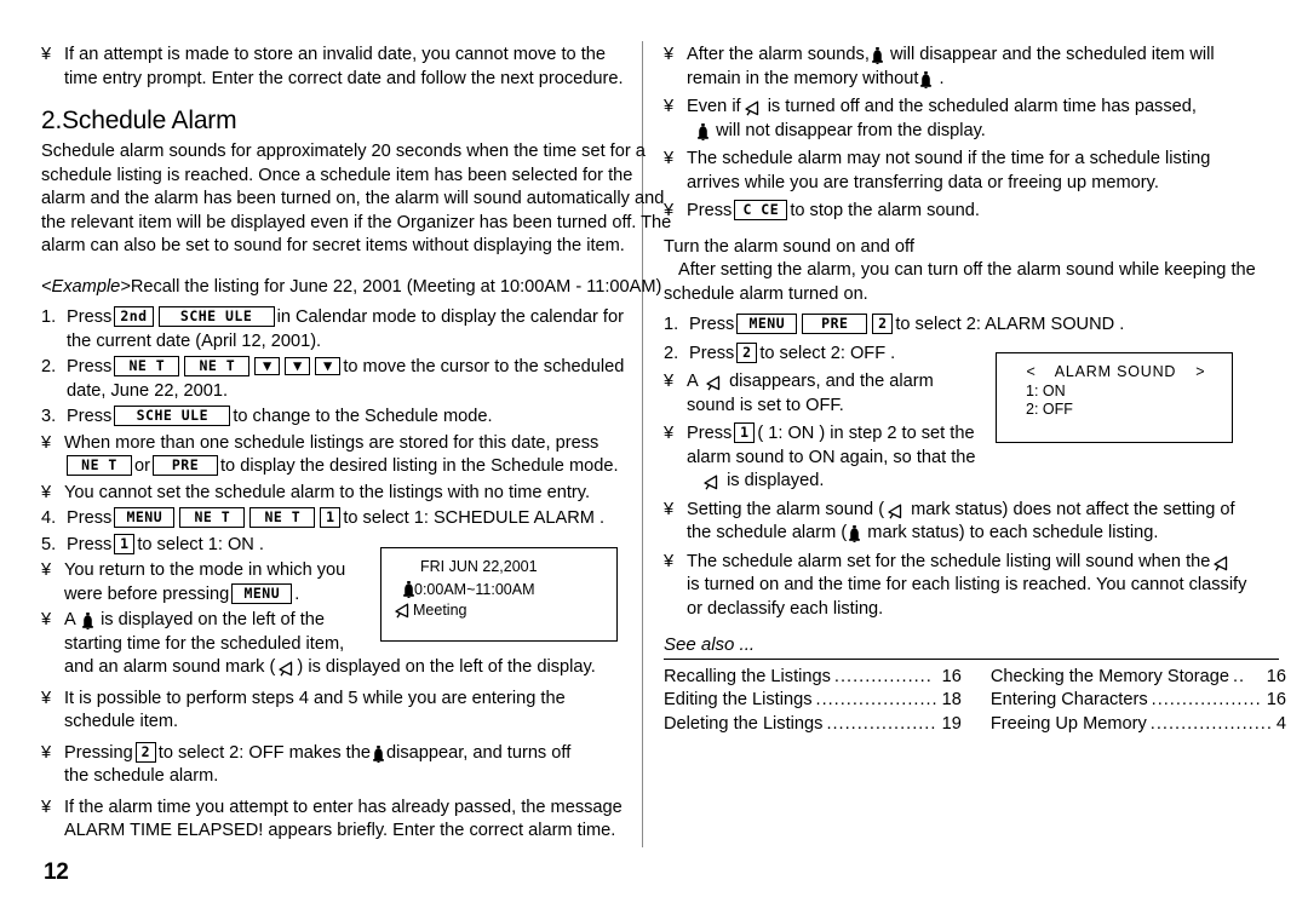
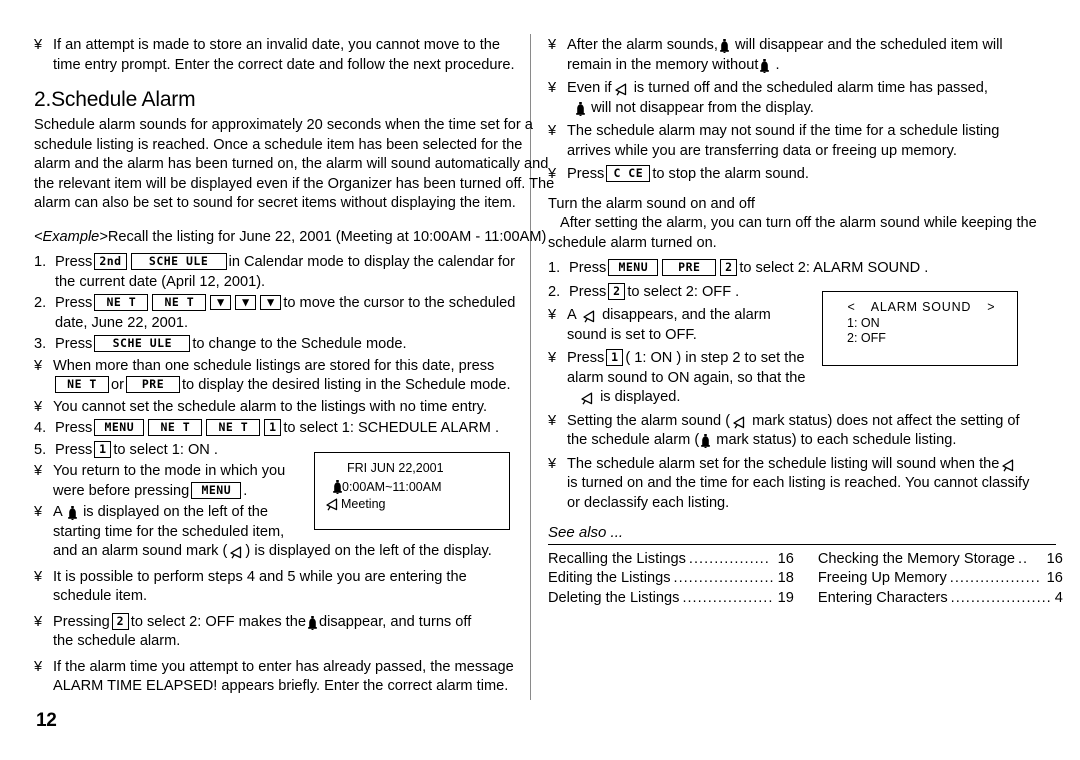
  ¥
  If an attempt is made to store an invalid date, you cannot move to the
  time entry prompt. Enter the correct date and follow the next procedure.
  2.Schedule Alarm
  Schedule alarm sounds for approximately 20 seconds when the time set for a schedule listing is reached. Once a schedule item has been selected for the alarm and the alarm has been turned on, the alarm will sound automatically and the relevant item will be displayed even if the Organizer has been turned off. The alarm can also be set to sound for secret items without displaying the item.
  <Example>Recall the listing for June 22, 2001 (Meeting at 10:00AM - 11:00AM)
  1.
  Press 2nd SCHE ULE in Calendar mode to display the calendar for
  the current date (April 12, 2001).
  2.
  Press NE T NE T ▼ ▼ ▼ to move the cursor to the scheduled
  date, June 22, 2001.
  3.
  Press SCHE ULE to change to the Schedule mode.
  ¥
  When more than one schedule listings are stored for this date, press
  NE T or PRE to display the desired listing in the Schedule mode.
  ¥
  You cannot set the schedule alarm to the listings with no time entry.
  4.
  Press MENU NE T NE T 1 to select 1: SCHEDULE ALARM .
  5.
  Press 1 to select 1: ON .
  ¥
  You return to the mode in which you
  were before pressing MENU .
  ¥
  A is displayed on the left of the
  starting time for the scheduled item,
  and an alarm sound mark ( ) is displayed on the left of the display.
  ¥
  It is possible to perform steps 4 and 5 while you are entering the
  schedule item.
  ¥
  Pressing 2 to select 2: OFF makes the disappear, and turns off
  the schedule alarm.
  ¥
  If the alarm time you attempt to enter has already passed, the message
  ALARM TIME ELAPSED! appears briefly. Enter the correct alarm time.
  FRI JUN 22,2001
  0:00AM~11:00AM
  Meeting
  ¥
  After the alarm sounds, will disappear and the scheduled item will
  remain in the memory without .
  ¥
  Even if is turned off and the scheduled alarm time has passed,
  will not disappear from the display.
  ¥
  The schedule alarm may not sound if the time for a schedule listing
  arrives while you are transferring data or freeing up memory.
  ¥
  Press C CE to stop the alarm sound.
  Turn the alarm sound on and off
  After setting the alarm, you can turn off the alarm sound while keeping the schedule alarm turned on.
  1.
  Press MENU PRE 2 to select 2: ALARM SOUND .
  2.
  Press 2 to select 2: OFF .
  ¥
  A disappears, and the alarm
  sound is set to OFF.
  ¥
  Press 1 ( 1: ON ) in step 2 to set the
  alarm sound to ON again, so that the
  is displayed.
  ¥
  Setting the alarm sound ( mark status) does not affect the setting of
  the schedule alarm ( mark status) to each schedule listing.
  ¥
  The schedule alarm set for the schedule listing will sound when the
  is turned on and the time for each listing is reached. You cannot classify
  or declassify each listing.
  <
  ALARM SOUND
  >
  1: ON
  2: OFF
  See also ...
  Recalling the Listings
  ................
  16
  Editing the Listings
  ....................
  18
  Deleting the Listings
  ..................
  19
  Checking the Memory Storage
  ..
  16
- Entering Characters
+ Freeing Up Memory
  ..................
  16
- Freeing Up Memory
+ Entering Characters
  ....................
  4
  12
